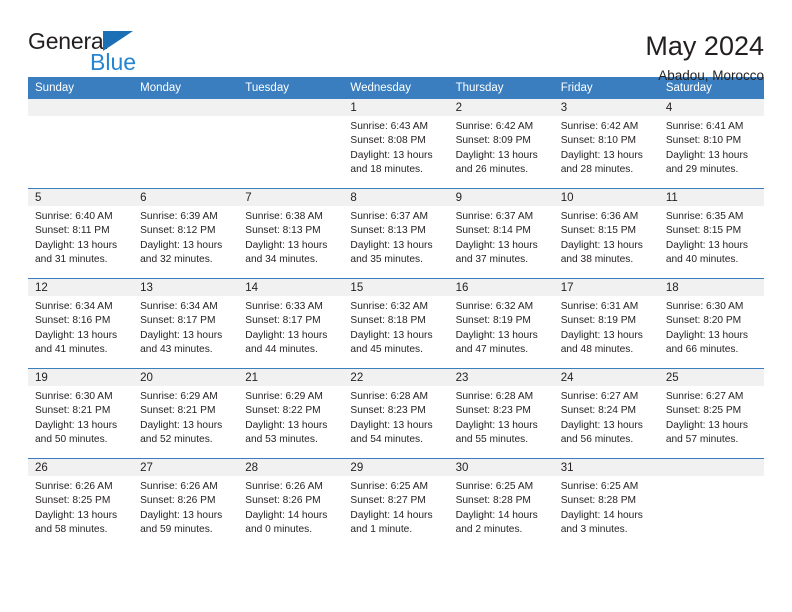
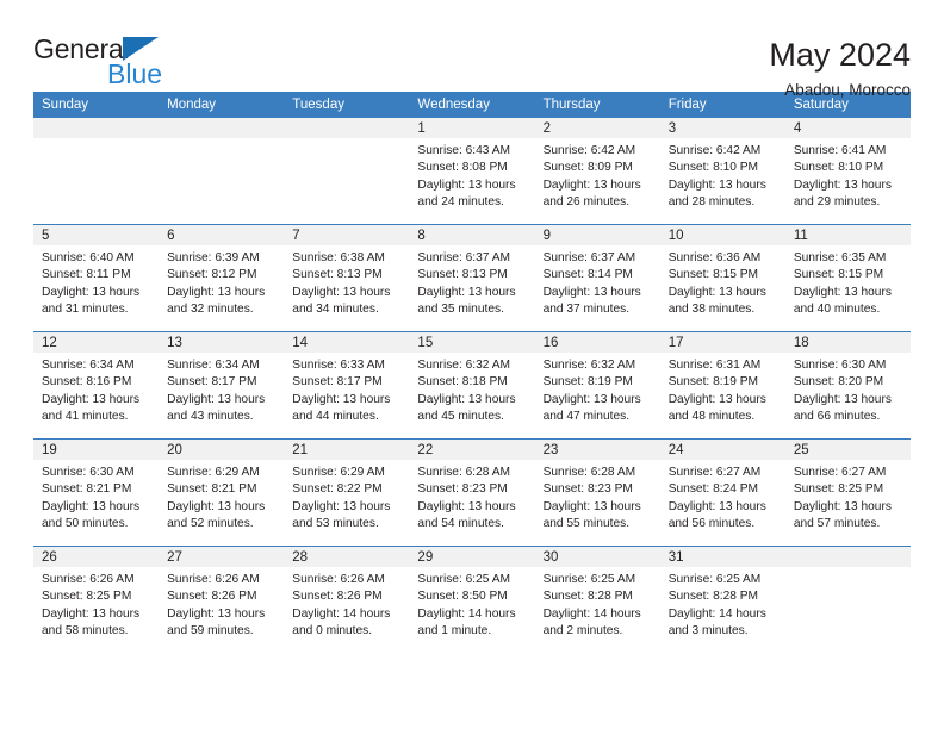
  General
  Blue
  May 2024
  Abadou, Morocco
  Sunday	Monday	Tuesday	Wednesday	Thursday	Friday	Saturday
- 			1Sunrise: 6:43 AMSunset: 8:08 PMDaylight: 13 hoursand 18 minutes.	2Sunrise: 6:42 AMSunset: 8:09 PMDaylight: 13 hoursand 26 minutes.	3Sunrise: 6:42 AMSunset: 8:10 PMDaylight: 13 hoursand 28 minutes.	4Sunrise: 6:41 AMSunset: 8:10 PMDaylight: 13 hoursand 29 minutes.
+ 			1Sunrise: 6:43 AMSunset: 8:08 PMDaylight: 13 hoursand 24 minutes.	2Sunrise: 6:42 AMSunset: 8:09 PMDaylight: 13 hoursand 26 minutes.	3Sunrise: 6:42 AMSunset: 8:10 PMDaylight: 13 hoursand 28 minutes.	4Sunrise: 6:41 AMSunset: 8:10 PMDaylight: 13 hoursand 29 minutes.
  5Sunrise: 6:40 AMSunset: 8:11 PMDaylight: 13 hoursand 31 minutes.	6Sunrise: 6:39 AMSunset: 8:12 PMDaylight: 13 hoursand 32 minutes.	7Sunrise: 6:38 AMSunset: 8:13 PMDaylight: 13 hoursand 34 minutes.	8Sunrise: 6:37 AMSunset: 8:13 PMDaylight: 13 hoursand 35 minutes.	9Sunrise: 6:37 AMSunset: 8:14 PMDaylight: 13 hoursand 37 minutes.	10Sunrise: 6:36 AMSunset: 8:15 PMDaylight: 13 hoursand 38 minutes.	11Sunrise: 6:35 AMSunset: 8:15 PMDaylight: 13 hoursand 40 minutes.
  12Sunrise: 6:34 AMSunset: 8:16 PMDaylight: 13 hoursand 41 minutes.	13Sunrise: 6:34 AMSunset: 8:17 PMDaylight: 13 hoursand 43 minutes.	14Sunrise: 6:33 AMSunset: 8:17 PMDaylight: 13 hoursand 44 minutes.	15Sunrise: 6:32 AMSunset: 8:18 PMDaylight: 13 hoursand 45 minutes.	16Sunrise: 6:32 AMSunset: 8:19 PMDaylight: 13 hoursand 47 minutes.	17Sunrise: 6:31 AMSunset: 8:19 PMDaylight: 13 hoursand 48 minutes.	18Sunrise: 6:30 AMSunset: 8:20 PMDaylight: 13 hoursand 66 minutes.
  19Sunrise: 6:30 AMSunset: 8:21 PMDaylight: 13 hoursand 50 minutes.	20Sunrise: 6:29 AMSunset: 8:21 PMDaylight: 13 hoursand 52 minutes.	21Sunrise: 6:29 AMSunset: 8:22 PMDaylight: 13 hoursand 53 minutes.	22Sunrise: 6:28 AMSunset: 8:23 PMDaylight: 13 hoursand 54 minutes.	23Sunrise: 6:28 AMSunset: 8:23 PMDaylight: 13 hoursand 55 minutes.	24Sunrise: 6:27 AMSunset: 8:24 PMDaylight: 13 hoursand 56 minutes.	25Sunrise: 6:27 AMSunset: 8:25 PMDaylight: 13 hoursand 57 minutes.
- 26Sunrise: 6:26 AMSunset: 8:25 PMDaylight: 13 hoursand 58 minutes.	27Sunrise: 6:26 AMSunset: 8:26 PMDaylight: 13 hoursand 59 minutes.	28Sunrise: 6:26 AMSunset: 8:26 PMDaylight: 14 hoursand 0 minutes.	29Sunrise: 6:25 AMSunset: 8:27 PMDaylight: 14 hoursand 1 minute.	30Sunrise: 6:25 AMSunset: 8:28 PMDaylight: 14 hoursand 2 minutes.	31Sunrise: 6:25 AMSunset: 8:28 PMDaylight: 14 hoursand 3 minutes.
+ 26Sunrise: 6:26 AMSunset: 8:25 PMDaylight: 13 hoursand 58 minutes.	27Sunrise: 6:26 AMSunset: 8:26 PMDaylight: 13 hoursand 59 minutes.	28Sunrise: 6:26 AMSunset: 8:26 PMDaylight: 14 hoursand 0 minutes.	29Sunrise: 6:25 AMSunset: 8:50 PMDaylight: 14 hoursand 1 minute.	30Sunrise: 6:25 AMSunset: 8:28 PMDaylight: 14 hoursand 2 minutes.	31Sunrise: 6:25 AMSunset: 8:28 PMDaylight: 14 hoursand 3 minutes.
